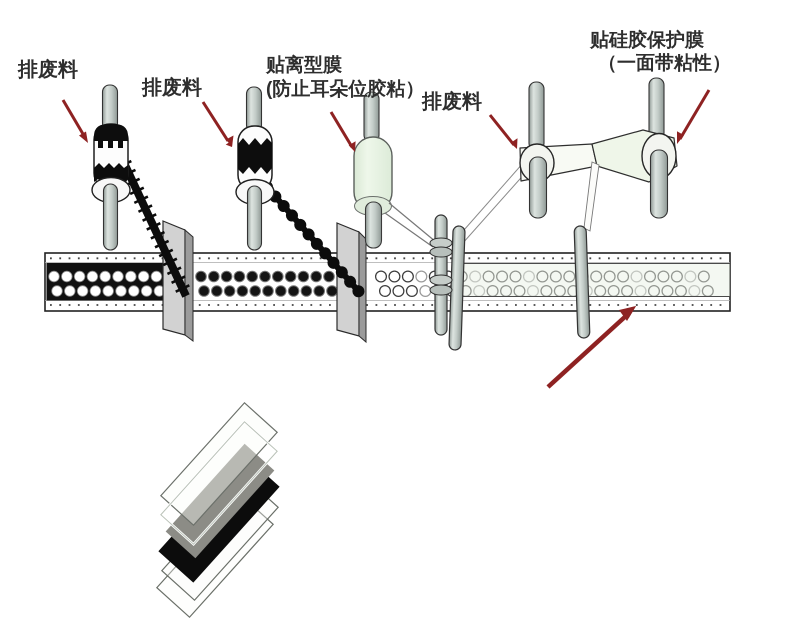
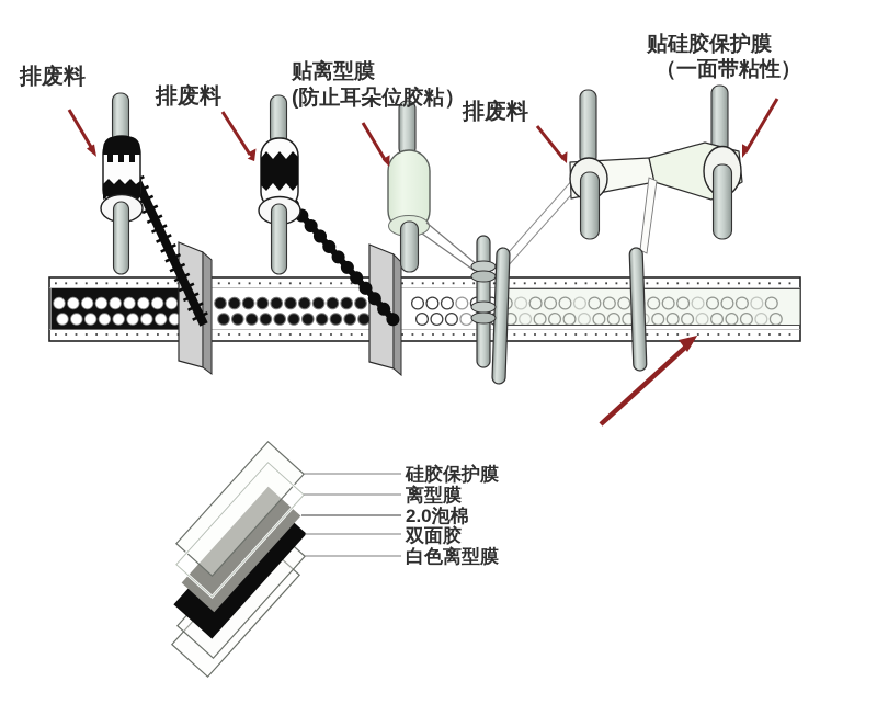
  排废料
  排废料
  贴离型膜
  (防止耳朵位胶粘）
  排废料
  贴硅胶保护膜
  （一面带粘性）
+ 硅胶保护膜
+ 离型膜
+ 2.0泡棉
+ 双面胶
+ 白色离型膜
